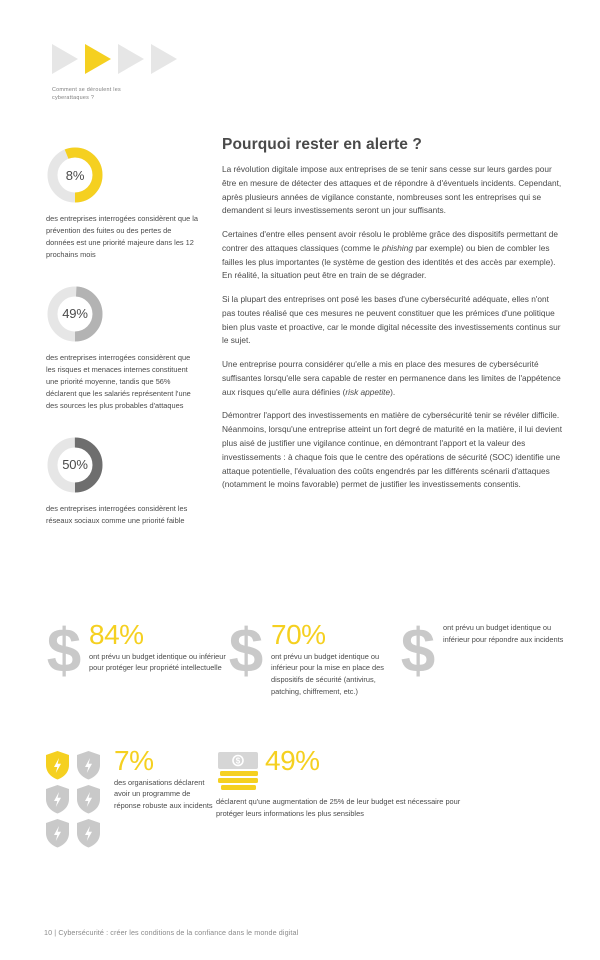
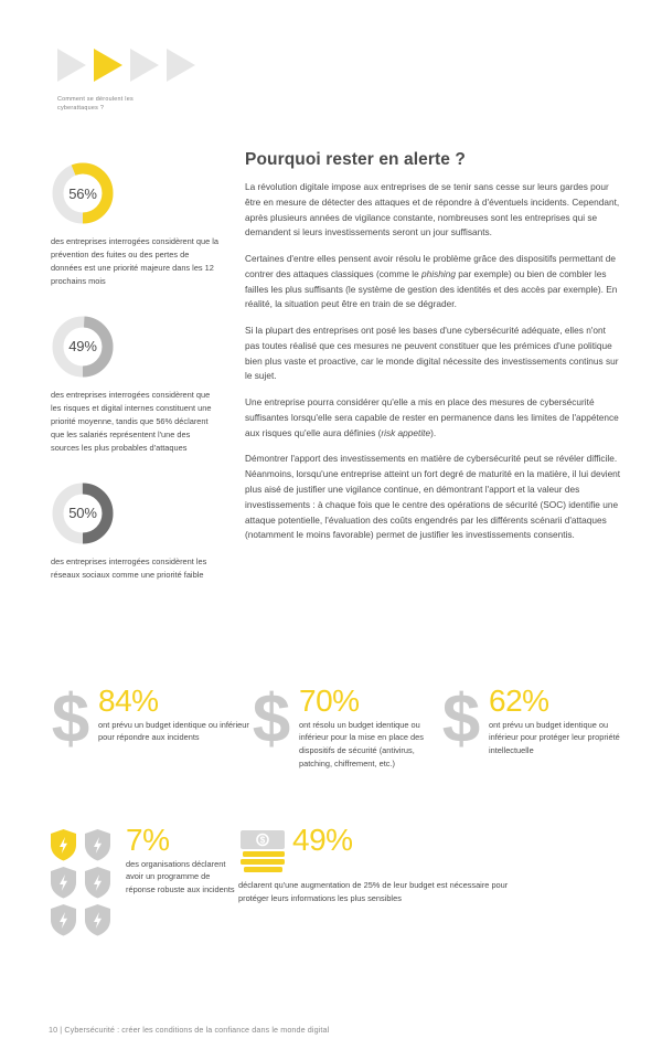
- 8%
+ 56%
  des entreprises interrogées considèrent que la prévention des fuites ou des pertes de données est une priorité majeure dans les 12 prochains mois
  49%
- des entreprises interrogées considèrent que les risques et menaces internes constituent une priorité moyenne, tandis que 56% déclarent que les salariés représentent l'une des sources les plus probables d'attaques
+ des entreprises interrogées considèrent que les risques et digital internes constituent une priorité moyenne, tandis que 56% déclarent que les salariés représentent l'une des sources les plus probables d'attaques
  50%
  des entreprises interrogées considèrent les réseaux sociaux comme une priorité faible
  Pourquoi rester en alerte ?
  La révolution digitale impose aux entreprises de se tenir sans cesse sur leurs gardes pour être en mesure de détecter des attaques et de répondre à d'éventuels incidents. Cependant, après plusieurs années de vigilance constante, nombreuses sont les entreprises qui se demandent si leurs investissements seront un jour suffisants.
- Certaines d'entre elles pensent avoir résolu le problème grâce des dispositifs permettant de contrer des attaques classiques (comme le phishing par exemple) ou bien de combler les failles les plus importantes (le système de gestion des identités et des accès par exemple). En réalité, la situation peut être en train de se dégrader.
+ Certaines d'entre elles pensent avoir résolu le problème grâce des dispositifs permettant de contrer des attaques classiques (comme le phishing par exemple) ou bien de combler les failles les plus suffisants (le système de gestion des identités et des accès par exemple). En réalité, la situation peut être en train de se dégrader.
  Si la plupart des entreprises ont posé les bases d'une cybersécurité adéquate, elles n'ont pas toutes réalisé que ces mesures ne peuvent constituer que les prémices d'une politique bien plus vaste et proactive, car le monde digital nécessite des investissements continus sur le sujet.
  Une entreprise pourra considérer qu'elle a mis en place des mesures de cybersécurité suffisantes lorsqu'elle sera capable de rester en permanence dans les limites de l'appétence aux risques qu'elle aura définies (risk appetite).
- Démontrer l'apport des investissements en matière de cybersécurité tenir se révéler difficile. Néanmoins, lorsqu'une entreprise atteint un fort degré de maturité en la matière, il lui devient plus aisé de justifier une vigilance continue, en démontrant l'apport et la valeur des investissements : à chaque fois que le centre des opérations de sécurité (SOC) identifie une attaque potentielle, l'évaluation des coûts engendrés par les différents scénarii d'attaques (notamment le moins favorable) permet de justifier les investissements consentis.
+ Démontrer l'apport des investissements en matière de cybersécurité peut se révéler difficile. Néanmoins, lorsqu'une entreprise atteint un fort degré de maturité en la matière, il lui devient plus aisé de justifier une vigilance continue, en démontrant l'apport et la valeur des investissements : à chaque fois que le centre des opérations de sécurité (SOC) identifie une attaque potentielle, l'évaluation des coûts engendrés par les différents scénarii d'attaques (notamment le moins favorable) permet de justifier les investissements consentis.
  $
  84%
- ont prévu un budget identique ou inférieur pour protéger leur propriété intellectuelle
+ ont prévu un budget identique ou inférieur pour répondre aux incidents
  $
  70%
- ont prévu un budget identique ou inférieur pour la mise en place des dispositifs de sécurité (antivirus, patching, chiffrement, etc.)
+ ont résolu un budget identique ou inférieur pour la mise en place des dispositifs de sécurité (antivirus, patching, chiffrement, etc.)
  $
+ 62%
- ont prévu un budget identique ou inférieur pour répondre aux incidents
+ ont prévu un budget identique ou inférieur pour protéger leur propriété intellectuelle
  7%
  des organisations déclarent avoir un programme de réponse robuste aux incidents
  $
  49%
  déclarent qu'une augmentation de 25% de leur budget est nécessaire pour protéger leurs informations les plus sensibles
  10 | Cybersécurité : créer les conditions de la confiance dans le monde digital
